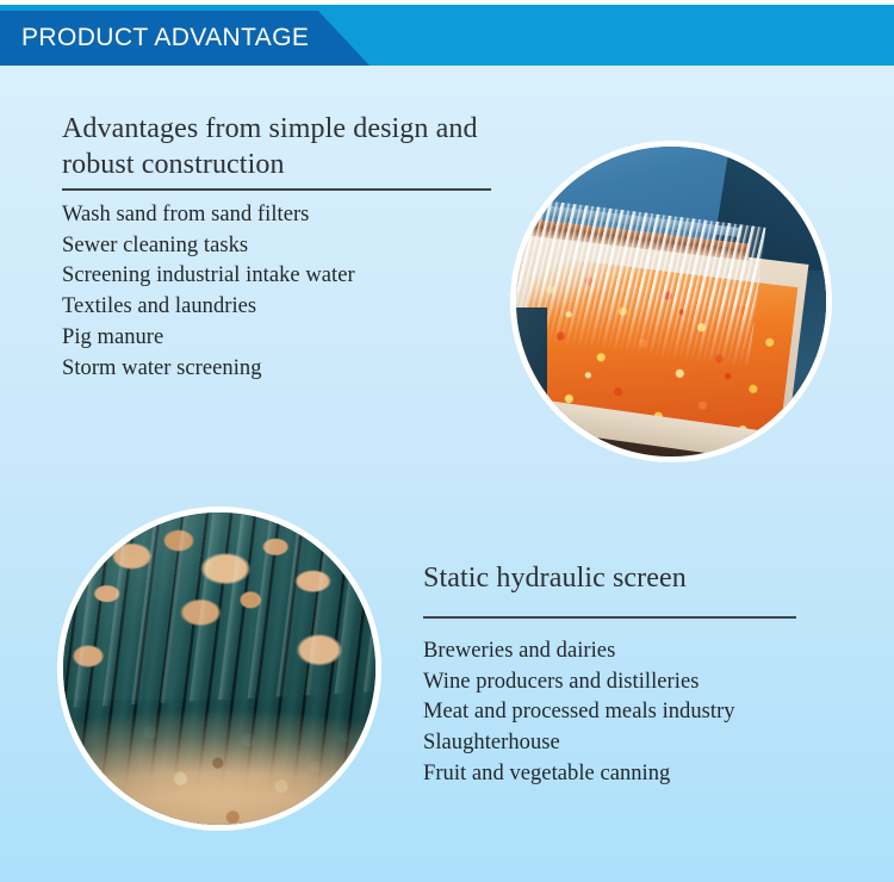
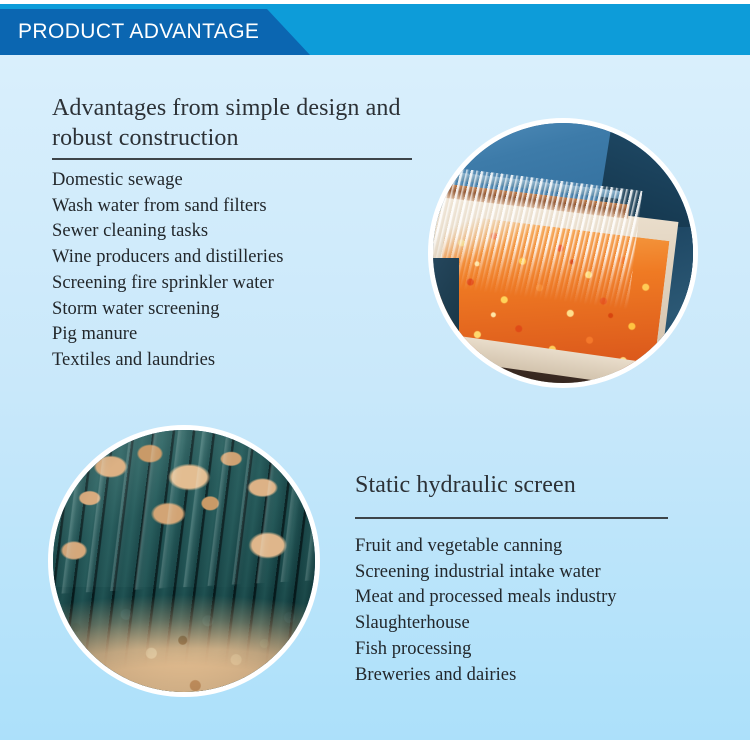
  PRODUCT ADVANTAGE
  Advantages from simple design and robust construction
+ Domestic sewage
- Wash sand from sand filters
+ Wash water from sand filters
  Sewer cleaning tasks
- Screening industrial intake water
+ Wine producers and distilleries
+ Screening fire sprinkler water
- Textiles and laundries
+ Storm water screening
  Pig manure
- Storm water screening
+ Textiles and laundries
  Static hydraulic screen
- Breweries and dairies
+ Fruit and vegetable canning
- Wine producers and distilleries
+ Screening industrial intake water
  Meat and processed meals industry
  Slaughterhouse
+ Fish processing
- Fruit and vegetable canning
+ Breweries and dairies
